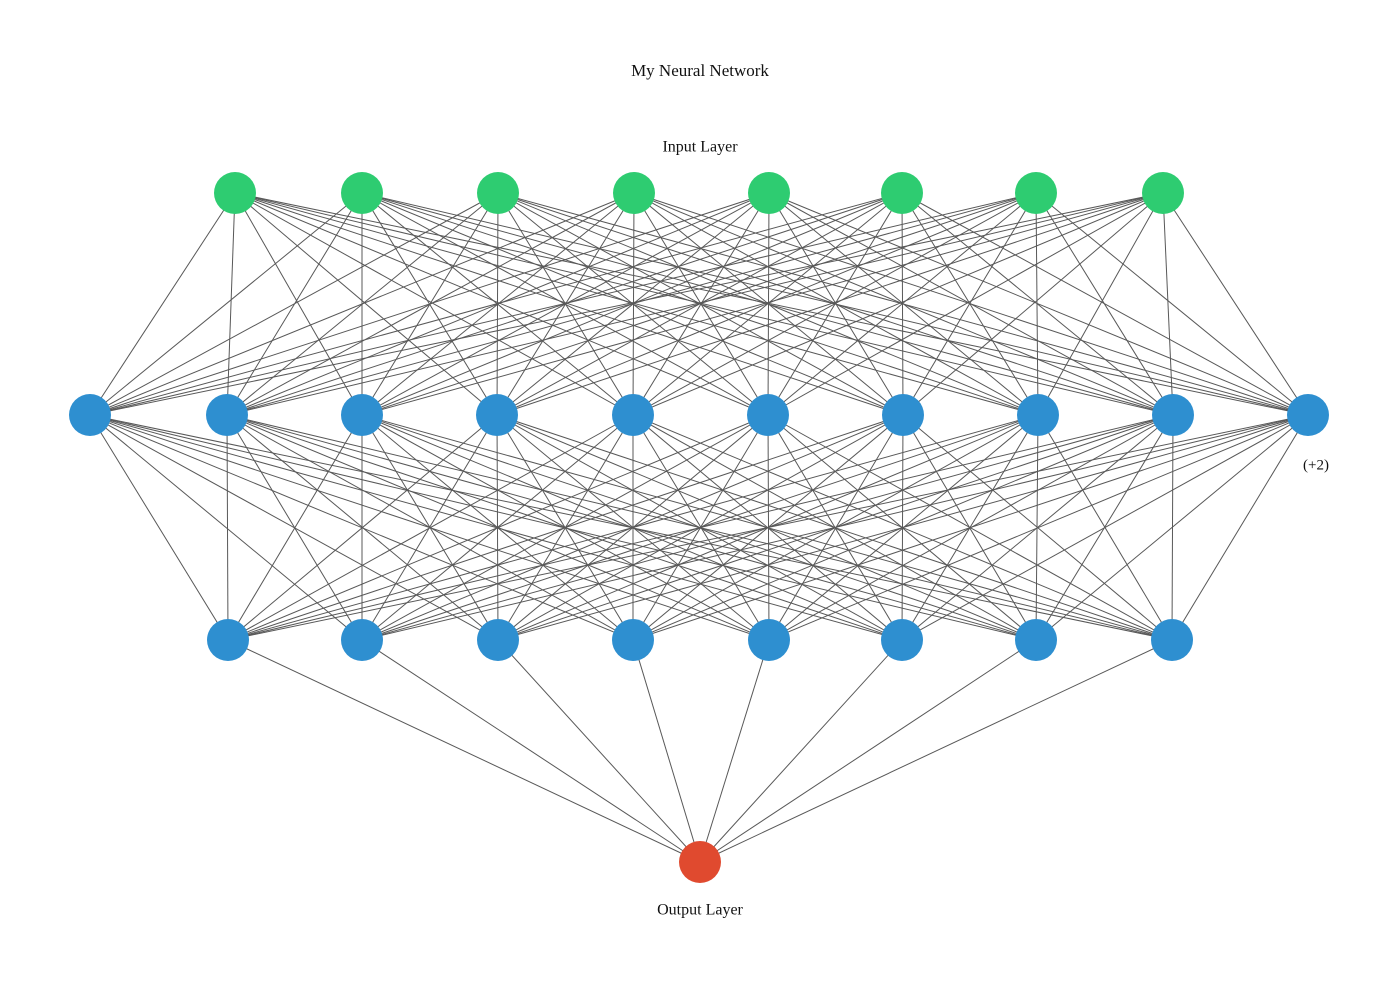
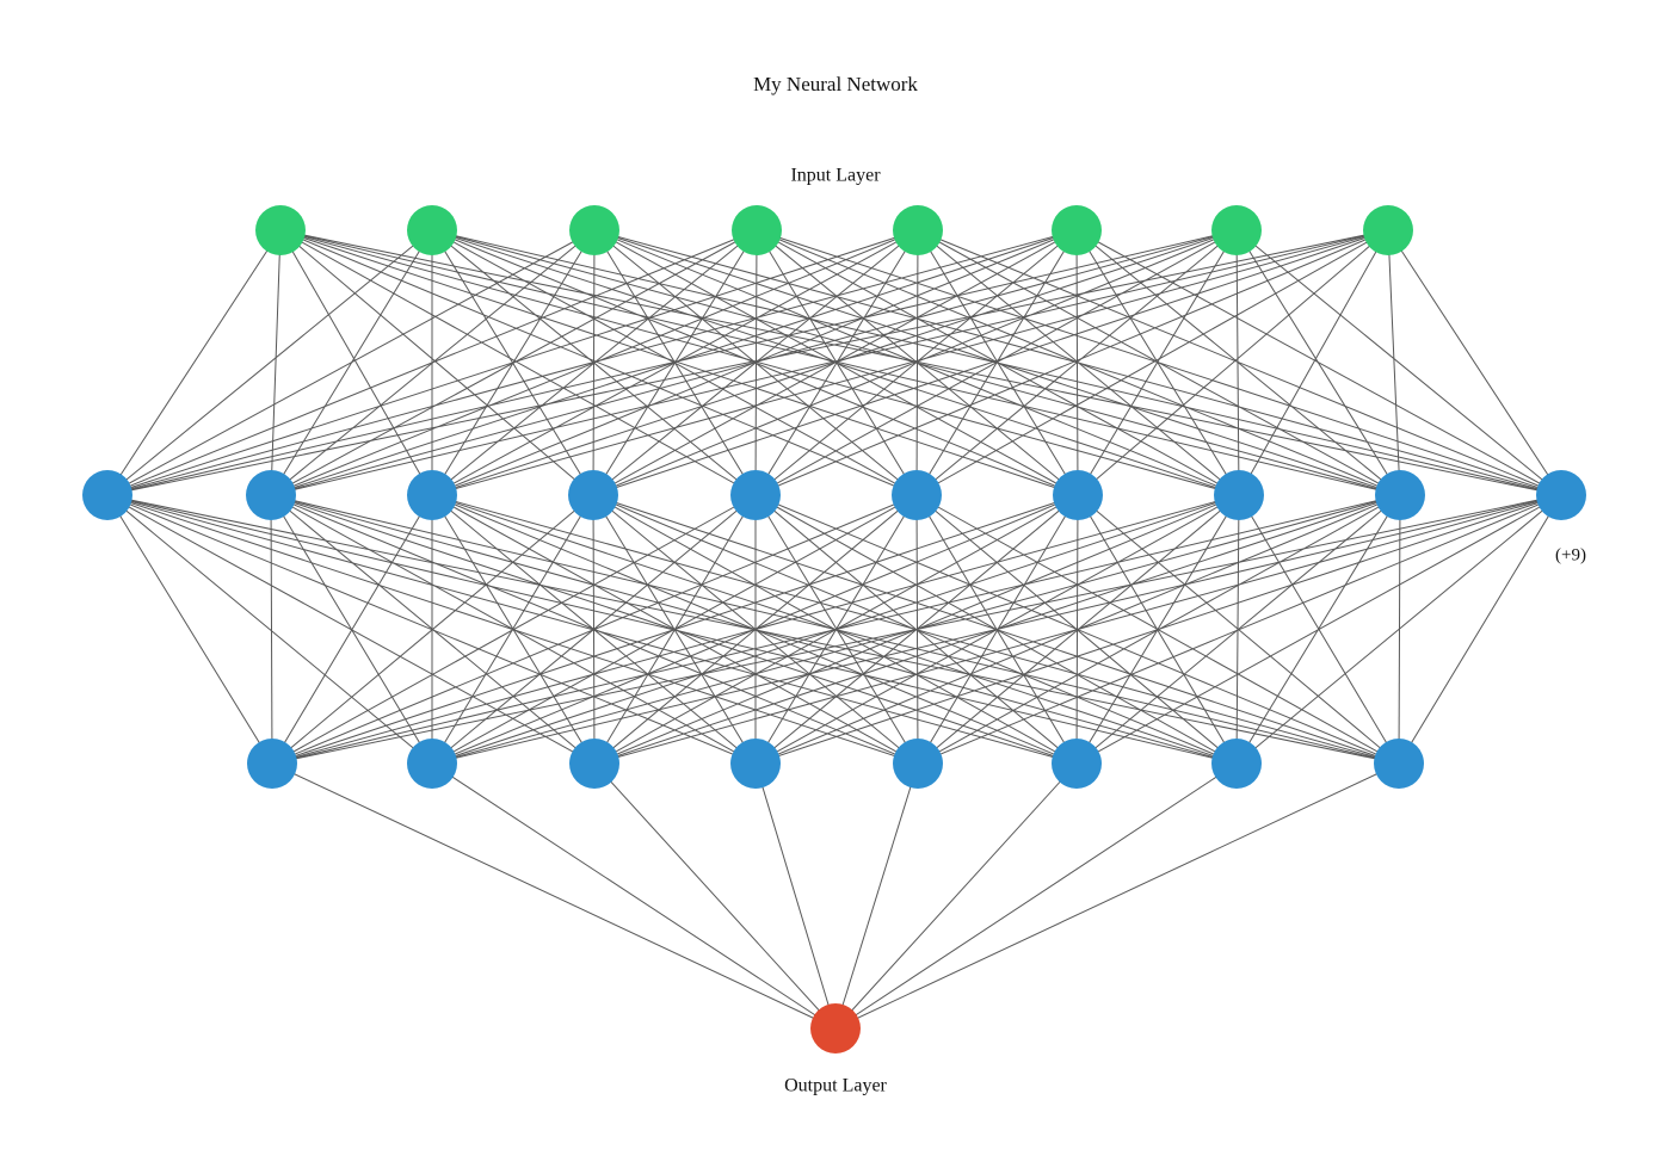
  My Neural Network
  Input Layer
  Output Layer
- (+2)
+ (+9)
